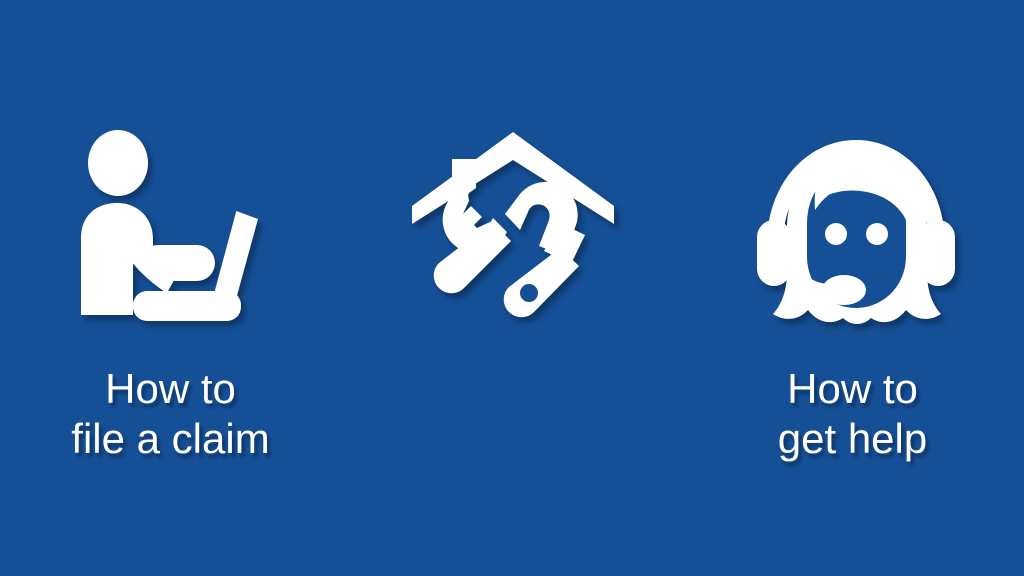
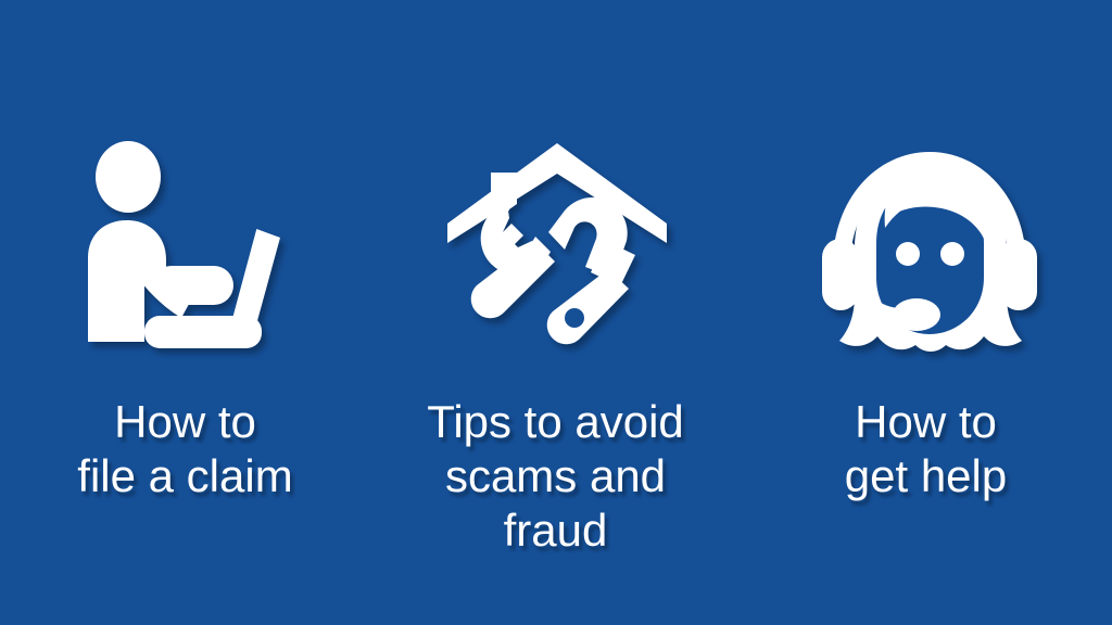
  How to
  file a claim
+ Tips to avoid
+ scams and
+ fraud
  How to
  get help
